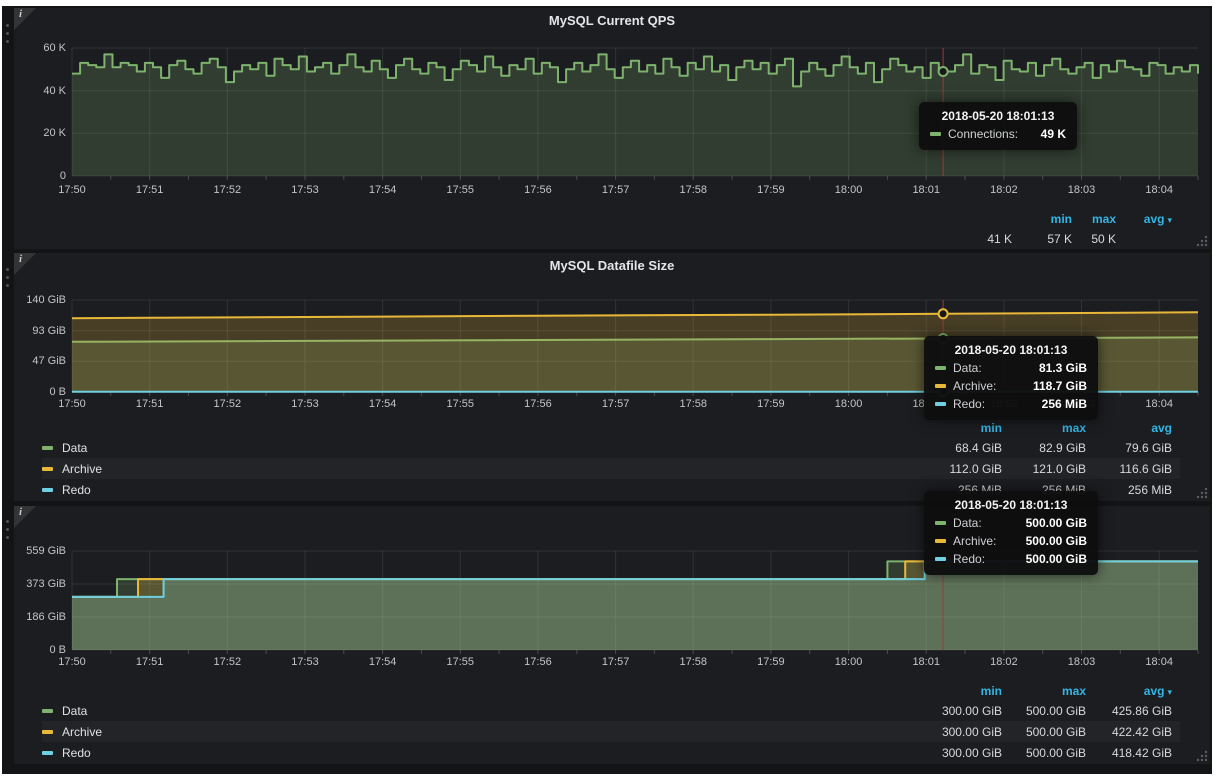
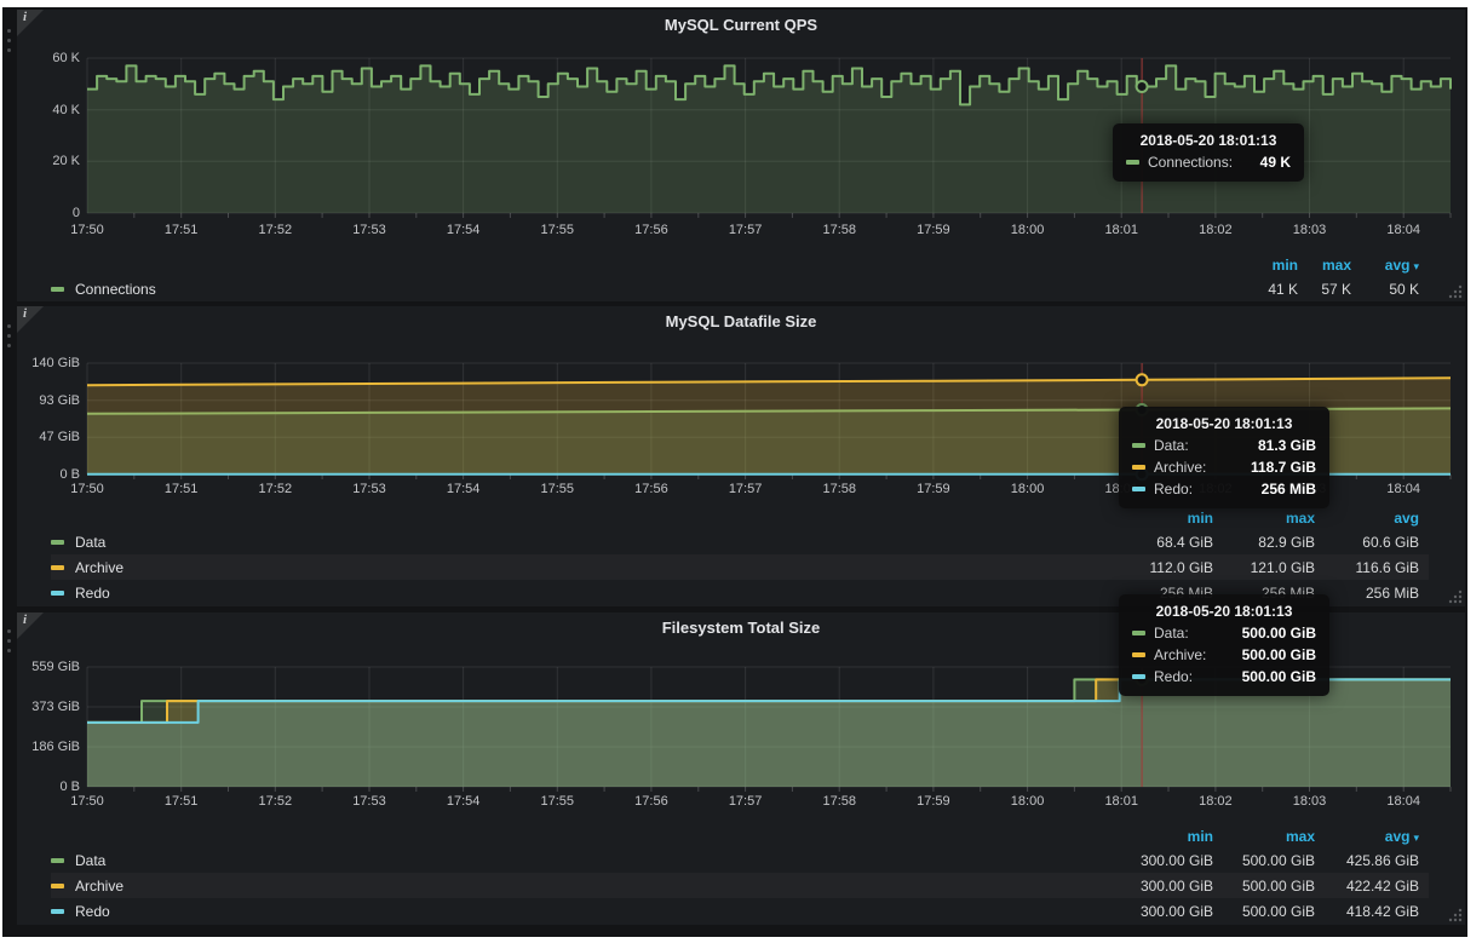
  i
  MySQL Current QPS
  0
  20 K
  40 K
  60 K
  17:50
  17:51
  17:52
  17:53
  17:54
  17:55
  17:56
  17:57
  17:58
  17:59
  18:00
  18:01
  18:02
  18:03
  18:04
  min
  max
  avg ▾
+ Connections
  41 K
  57 K
  50 K
  i
  MySQL Datafile Size
  0 B
  47 GiB
  93 GiB
  140 GiB
  17:50
  17:51
  17:52
  17:53
  17:54
  17:55
  17:56
  17:57
  17:58
  17:59
  18:00
  18:04
  min
  max
  avg
  Data
  68.4 GiB
  82.9 GiB
- 79.6 GiB
+ 60.6 GiB
  Archive
  112.0 GiB
  121.0 GiB
  116.6 GiB
  Redo
  256 MiB
  256 MiB
  256 MiB
  i
+ Filesystem Total Size
  0 B
  186 GiB
  373 GiB
  559 GiB
  17:50
  17:51
  17:52
  17:53
  17:54
  17:55
  17:56
  17:57
  17:58
  17:59
  18:00
  18:01
  18:02
  18:03
  18:04
  min
  max
  avg ▾
  Data
  300.00 GiB
  500.00 GiB
  425.86 GiB
  Archive
  300.00 GiB
  500.00 GiB
  422.42 GiB
  Redo
  300.00 GiB
  500.00 GiB
  418.42 GiB
  2018-05-20 18:01:13
  Connections:
  49 K
  2018-05-20 18:01:13
  Data:
  81.3 GiB
  Archive:
  118.7 GiB
  Redo:
  256 MiB
  2018-05-20 18:01:13
  Data:
  500.00 GiB
  Archive:
  500.00 GiB
  Redo:
  500.00 GiB
